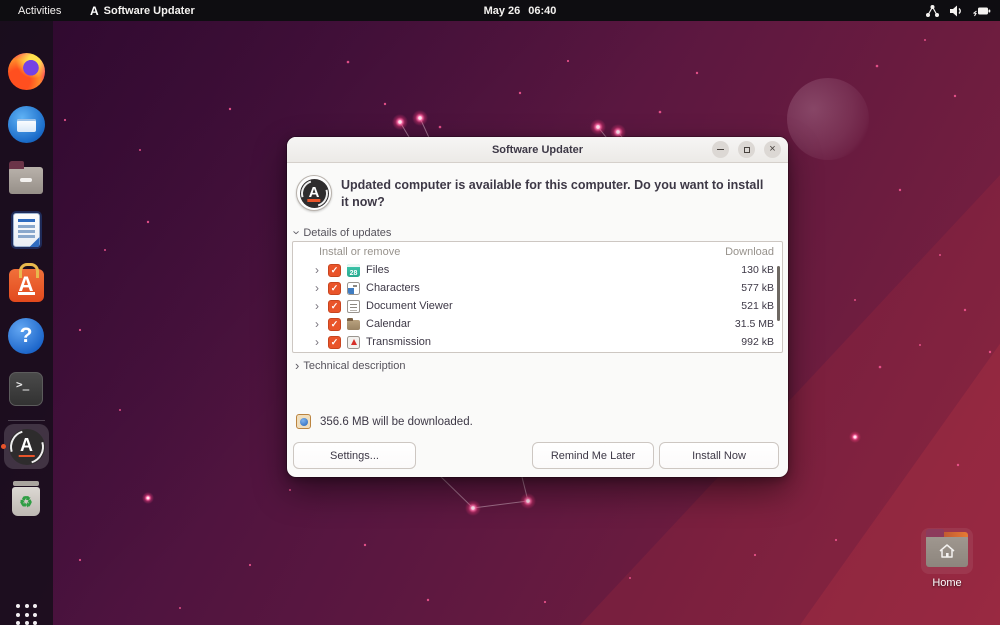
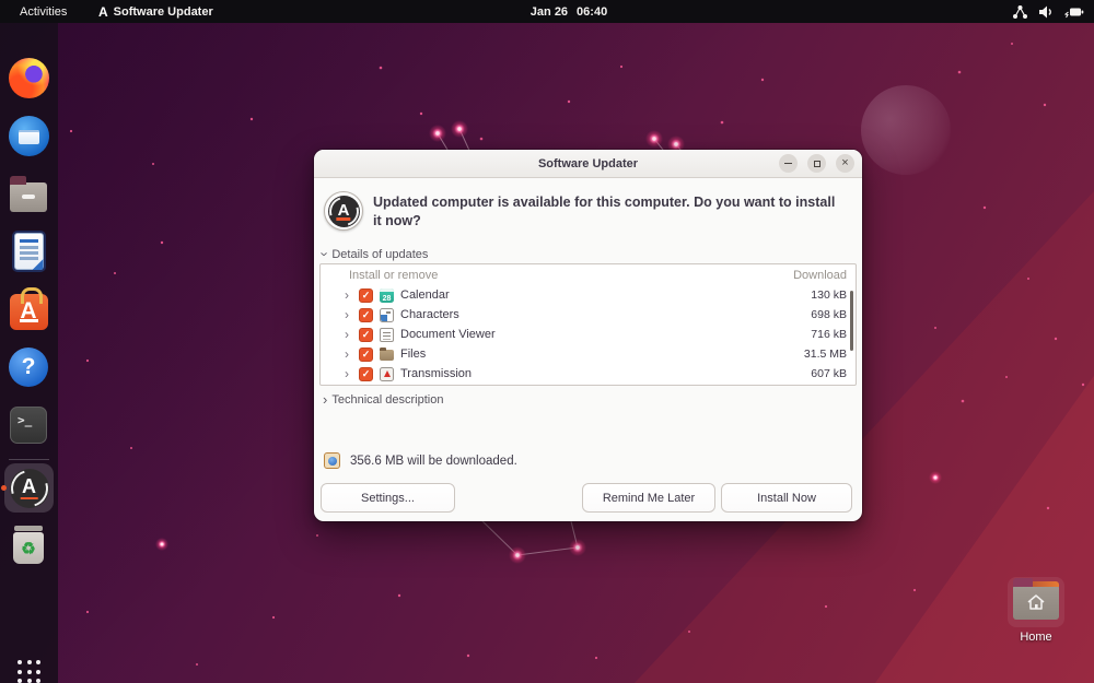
  Activities
  A
  Software Updater
- May 26
+ Jan 26
  06:40
  A
  ?
  >_
  A
  ♻
  Software Updater
  ×
  A
  Updated computer is available for this computer. Do you want to install it now?
  Details of updates
  Install or remove
  Download
  ›
  ✓
- Files
+ Calendar
  130 kB
  ›
  ✓
  Characters
- 577 kB
+ 698 kB
  ›
  ✓
  Document Viewer
- 521 kB
+ 716 kB
  ›
  ✓
- Calendar
+ Files
  31.5 MB
  ›
  ✓
  Transmission
- 992 kB
+ 607 kB
  ›
  Technical description
  356.6 MB will be downloaded.
  Settings...
  Remind Me Later
  Install Now
  Home
